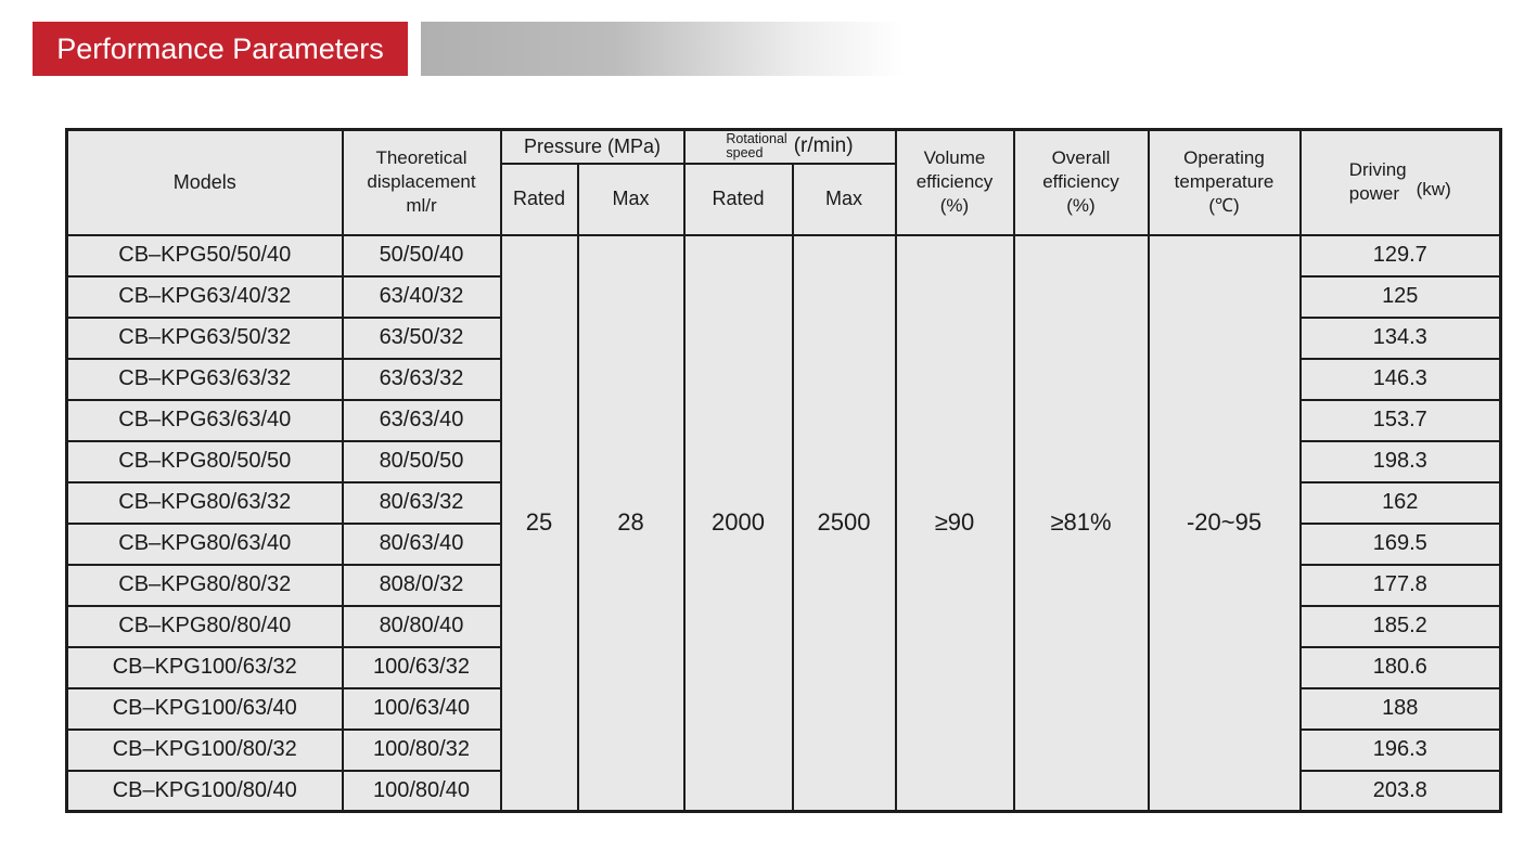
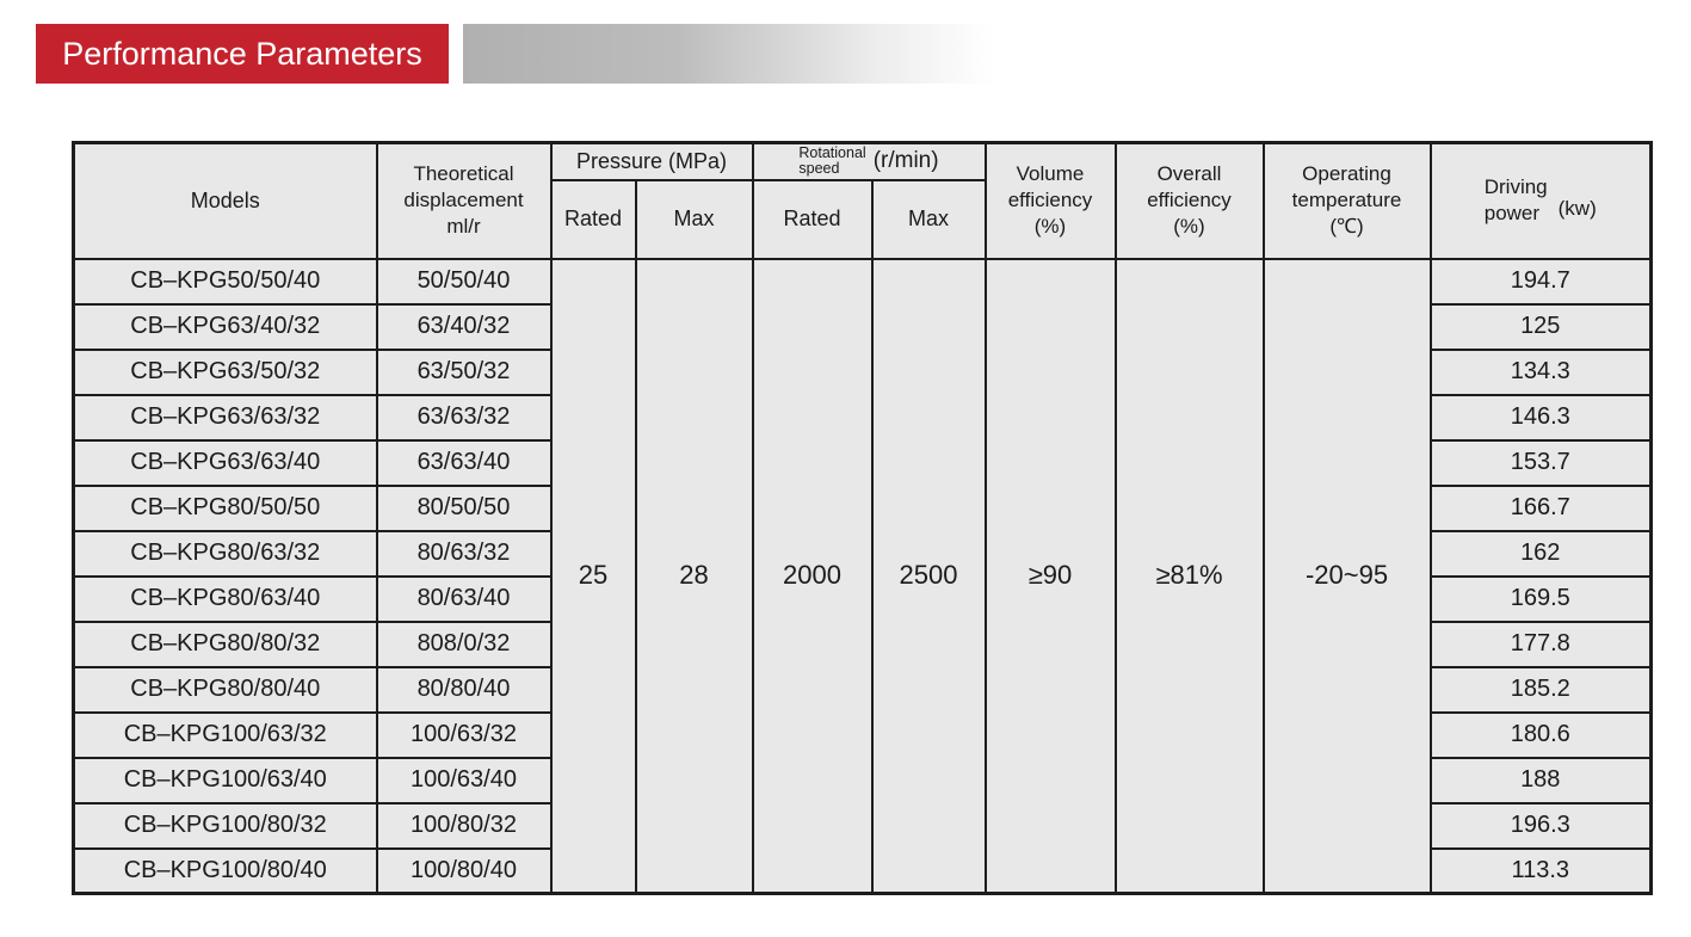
  Performance Parameters
  Models	Theoretical displacement ml/r	Pressure (MPa)	Rotational speed (r/min)	Volume efficiency (%)	Overall efficiency (%)	Operating temperature (℃)	Driving power (kw)
  Rated	Max	Rated	Max
- CB–KPG50/50/40	50/50/40	25	28	2000	2500	≥90	≥81%	-20~95	129.7
+ CB–KPG50/50/40	50/50/40	25	28	2000	2500	≥90	≥81%	-20~95	194.7
  CB–KPG63/40/32	63/40/32	125
  CB–KPG63/50/32	63/50/32	134.3
  CB–KPG63/63/32	63/63/32	146.3
  CB–KPG63/63/40	63/63/40	153.7
- CB–KPG80/50/50	80/50/50	198.3
+ CB–KPG80/50/50	80/50/50	166.7
  CB–KPG80/63/32	80/63/32	162
  CB–KPG80/63/40	80/63/40	169.5
  CB–KPG80/80/32	808/0/32	177.8
  CB–KPG80/80/40	80/80/40	185.2
  CB–KPG100/63/32	100/63/32	180.6
  CB–KPG100/63/40	100/63/40	188
  CB–KPG100/80/32	100/80/32	196.3
- CB–KPG100/80/40	100/80/40	203.8
+ CB–KPG100/80/40	100/80/40	113.3
